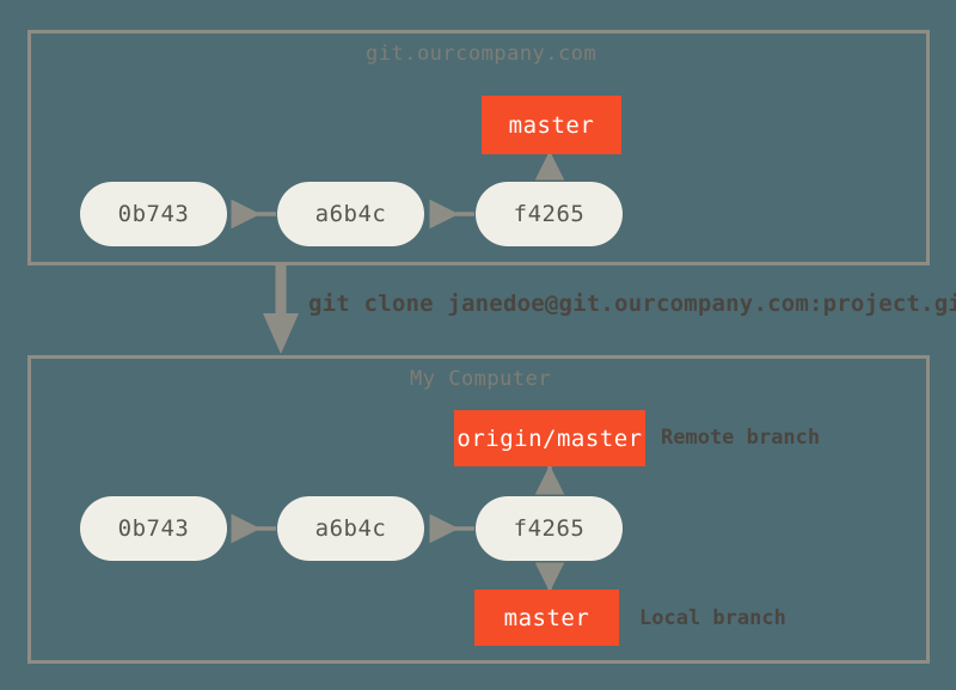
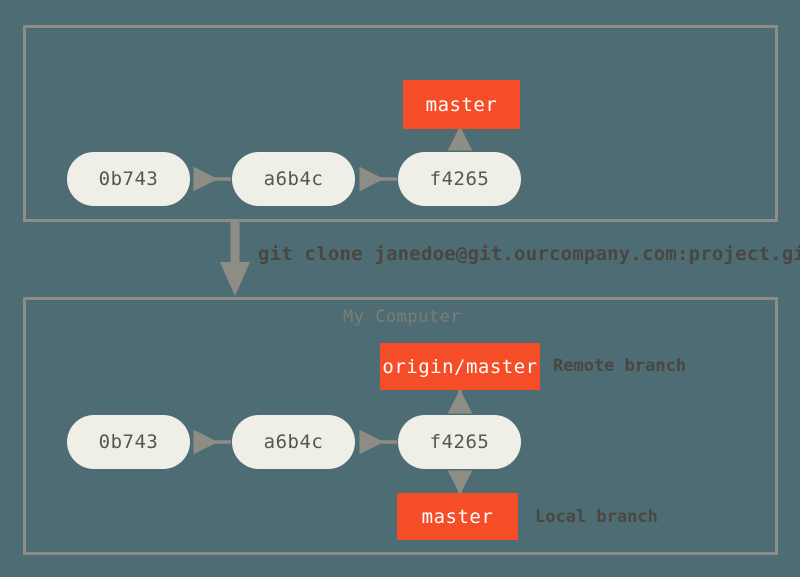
- git.ourcompany.com
  master
  0b743
  a6b4c
  f4265
  git clone janedoe@git.ourcompany.com:project.gi
  My Computer
  origin/master
  Remote branch
  0b743
  a6b4c
  f4265
  master
  Local branch
